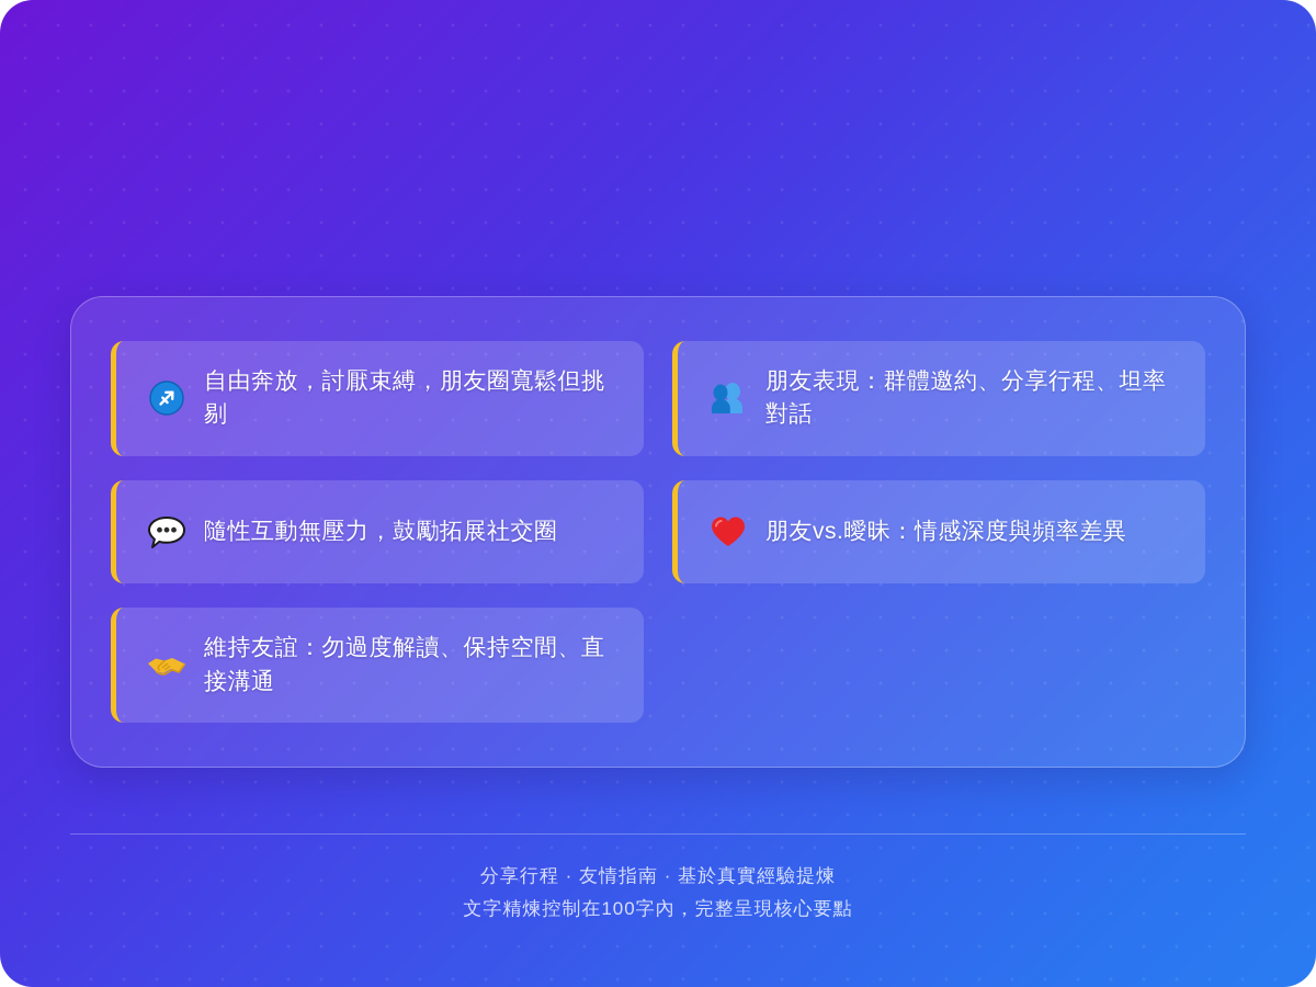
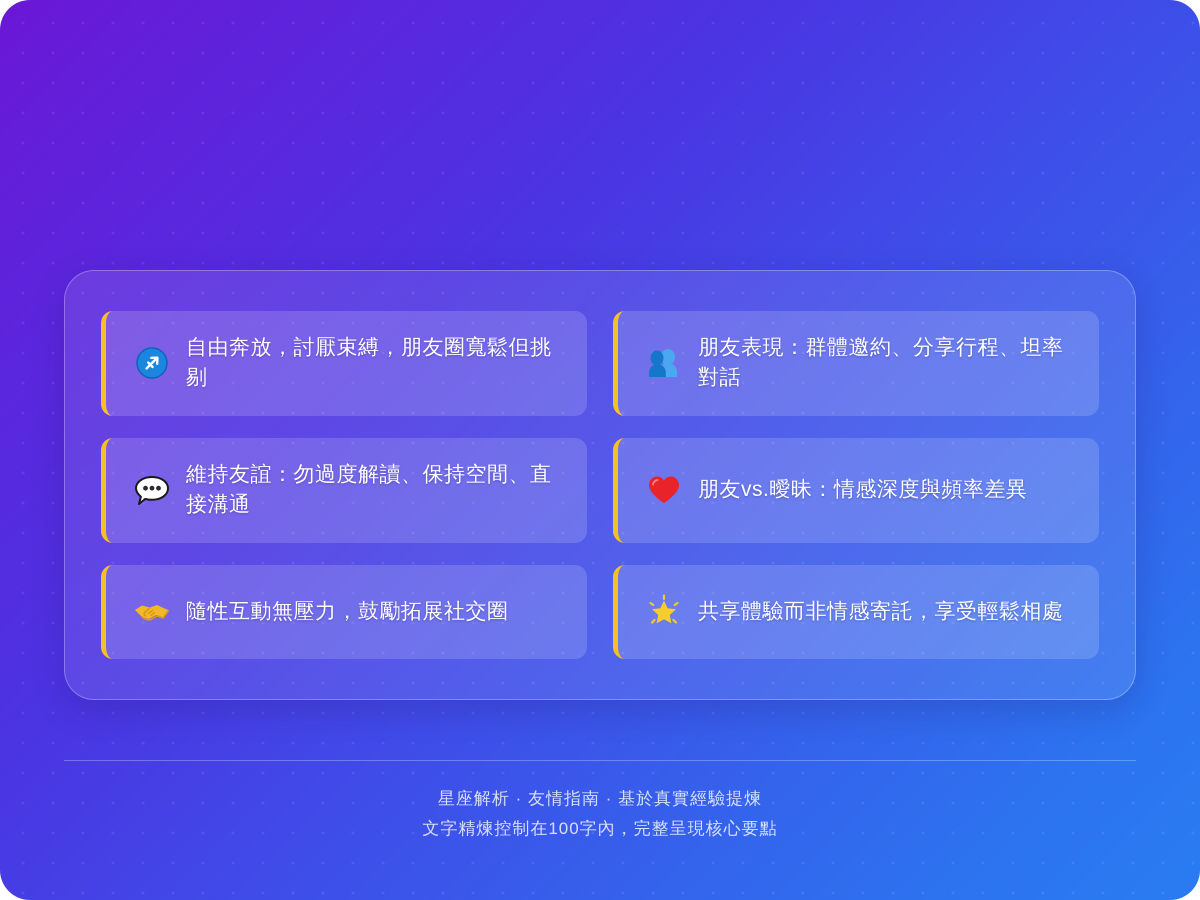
  自由奔放，討厭束縛，朋友圈寬鬆但挑剔
  朋友表現：群體邀約、分享行程、坦率對話
- 隨性互動無壓力，鼓勵拓展社交圈
+ 維持友誼：勿過度解讀、保持空間、直接溝通
  朋友vs.曖昧：情感深度與頻率差異
- 維持友誼：勿過度解讀、保持空間、直接溝通
+ 隨性互動無壓力，鼓勵拓展社交圈
+ 共享體驗而非情感寄託，享受輕鬆相處
- 分享行程 · 友情指南 · 基於真實經驗提煉
+ 星座解析 · 友情指南 · 基於真實經驗提煉
  文字精煉控制在100字內，完整呈現核心要點
